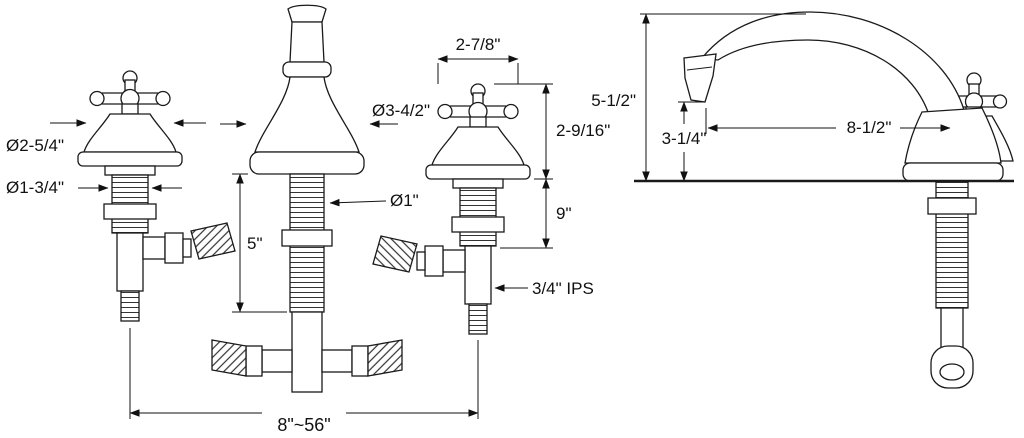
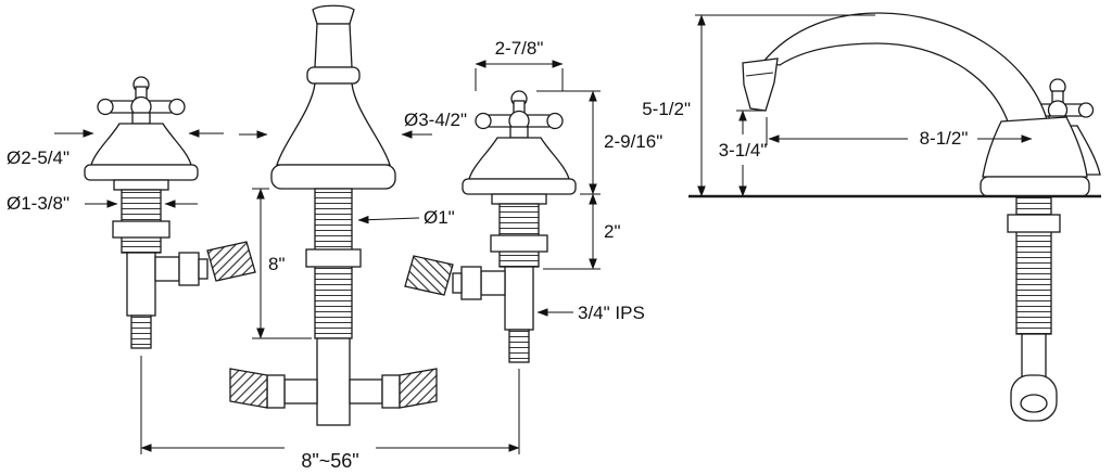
  Ø2-5/4"
- Ø1-3/4"
+ Ø1-3/8"
  2-7/8"
  Ø3-4/2"
  2-9/16"
  Ø1"
- 5"
+ 8"
- 9"
+ 2"
  3/4" IPS
  8"~56"
  5-1/2"
  3-1/4"
  8-1/2"
